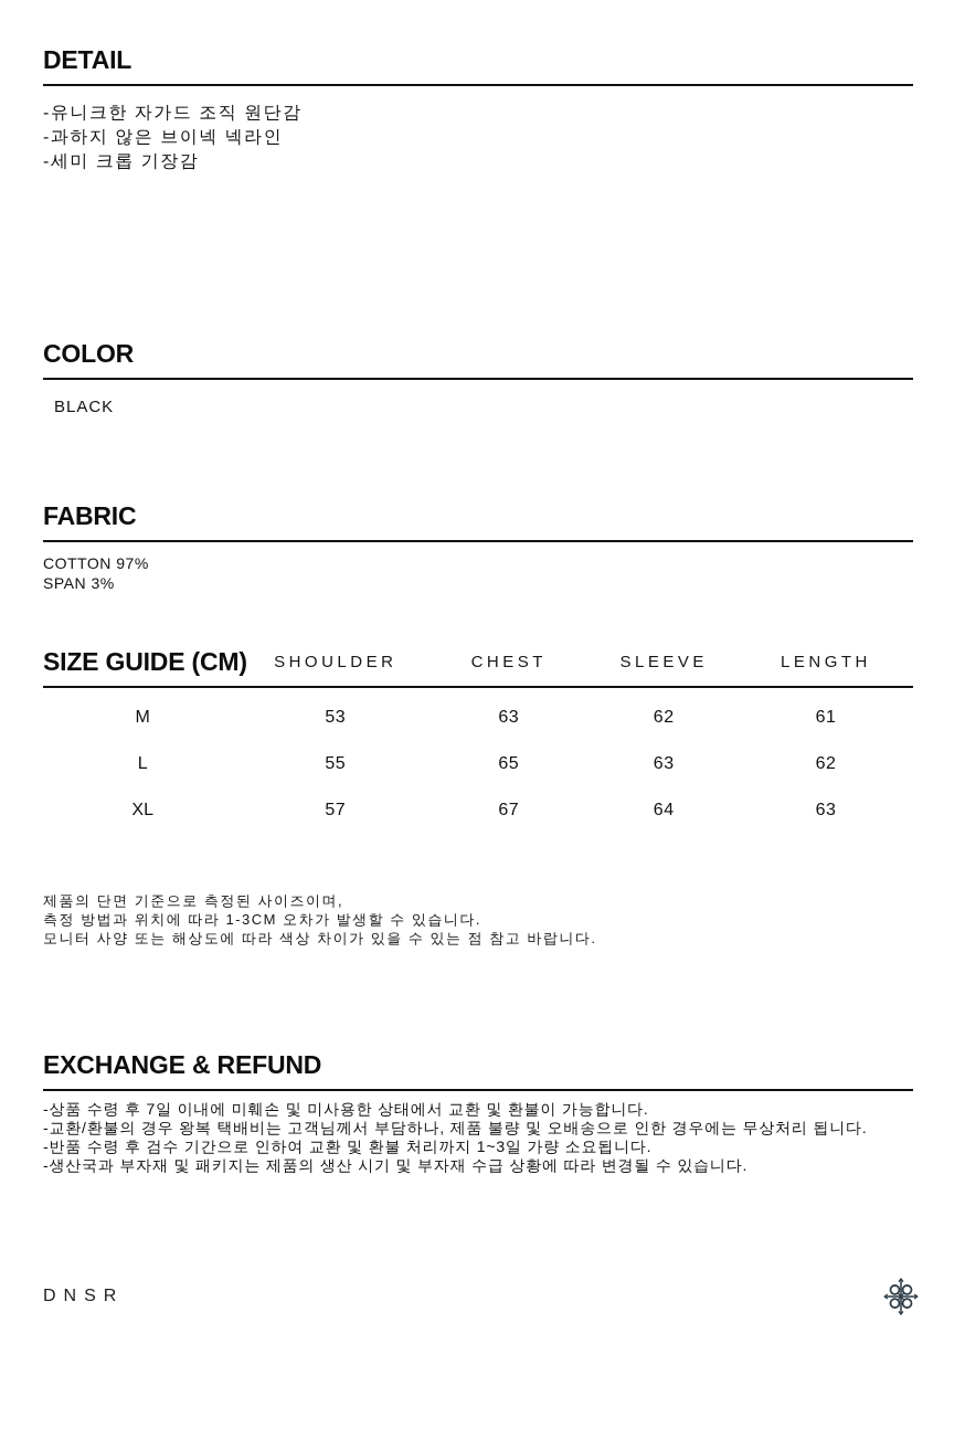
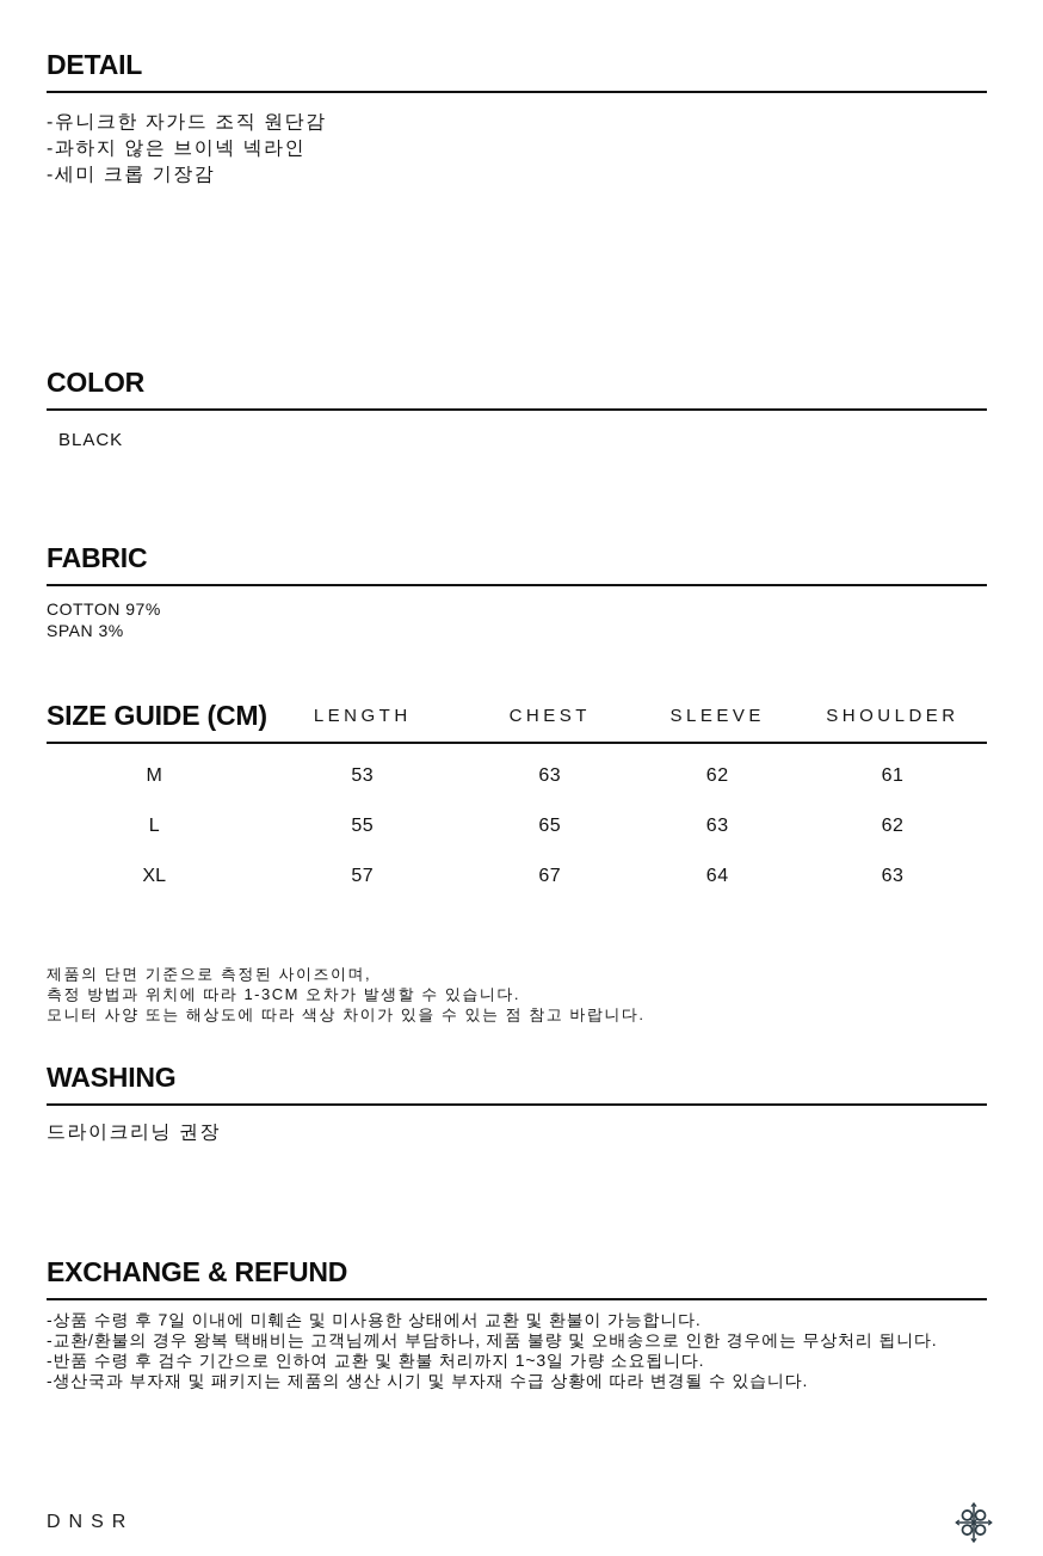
  DETAIL
  -유니크한 자가드 조직 원단감
  -과하지 않은 브이넥 넥라인
  -세미 크롭 기장감
  COLOR
  BLACK
  FABRIC
  COTTON 97%
  SPAN 3%
  SIZE GUIDE (CM
- SHOULDER
+ LENGTH
  CHEST
  SLEEVE
- LENGTH
+ SHOULDER
  M
  53
  63
  62
  61
  L
  55
  65
  63
  62
  XL
  57
  67
  64
  63
  제품의 단면 기준으로 측정된 사이즈이며,
  측정 방법과 위치에 따라 1-3CM 오차가 발생할 수 있습니다.
  모니터 사양 또는 해상도에 따라 색상 차이가 있을 수 있는 점 참고 바랍니다.
+ WASHING
+ 드라이크리닝 권장
  EXCHANGE & REFUND
  -상품 수령 후 7일 이내에 미훼손 및 미사용한 상태에서 교환 및 환불이 가능합니다.
  -교환/환불의 경우 왕복 택배비는 고객님께서 부담하나, 제품 불량 및 오배송으로 인한 경우에는 무상처리 됩니다.
  -반품 수령 후 검수 기간으로 인하여 교환 및 환불 처리까지 1~3일 가량 소요됩니다.
  -생산국과 부자재 및 패키지는 제품의 생산 시기 및 부자재 수급 상황에 따라 변경될 수 있습니다.
  DNSR
